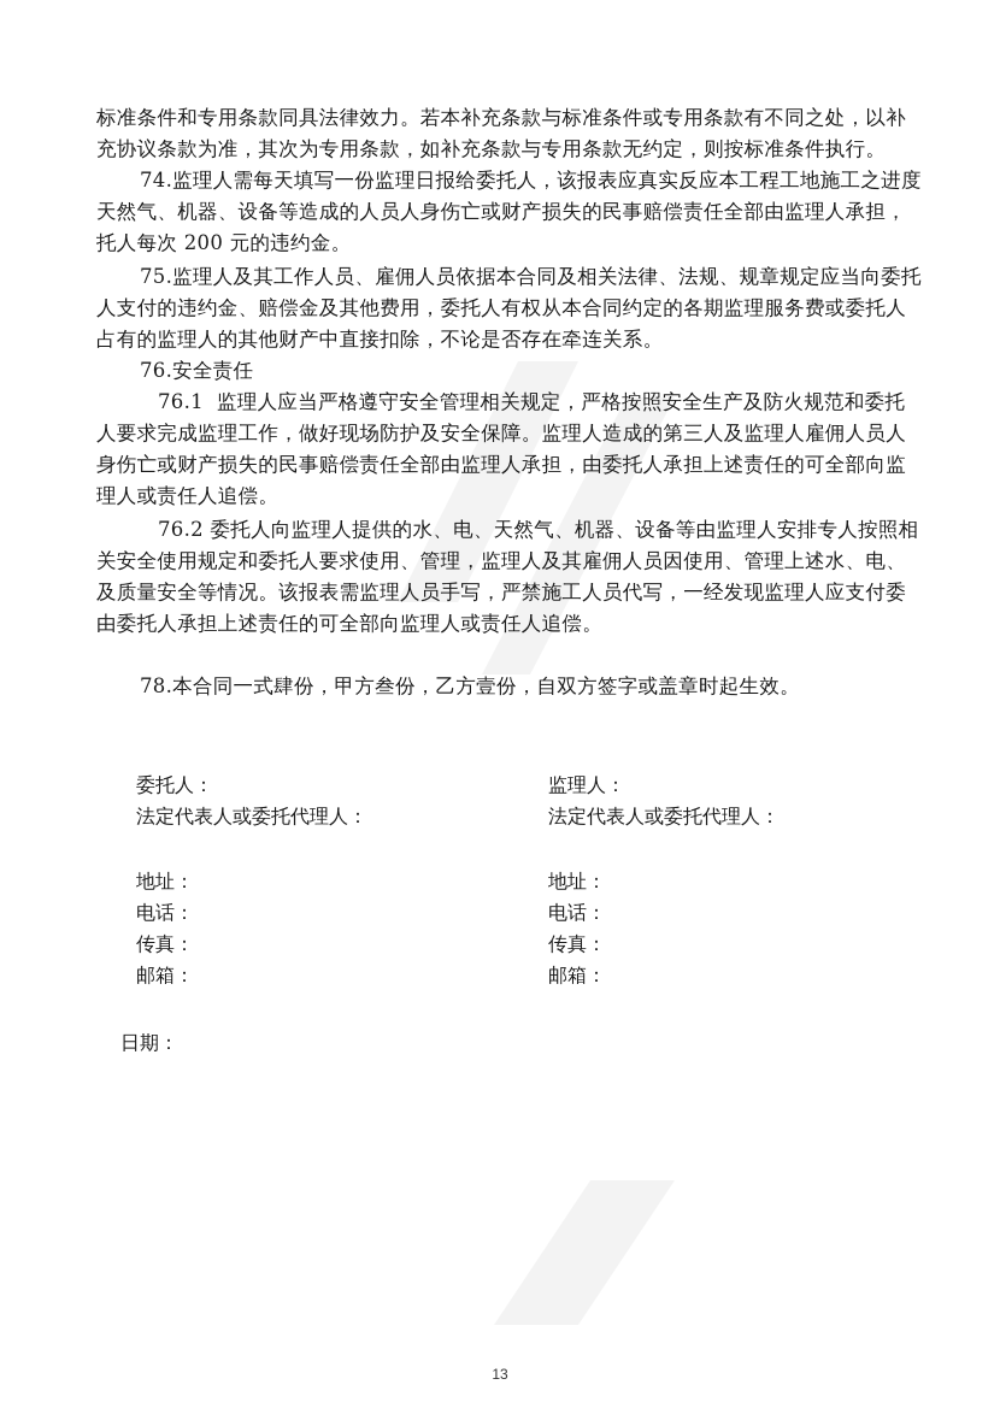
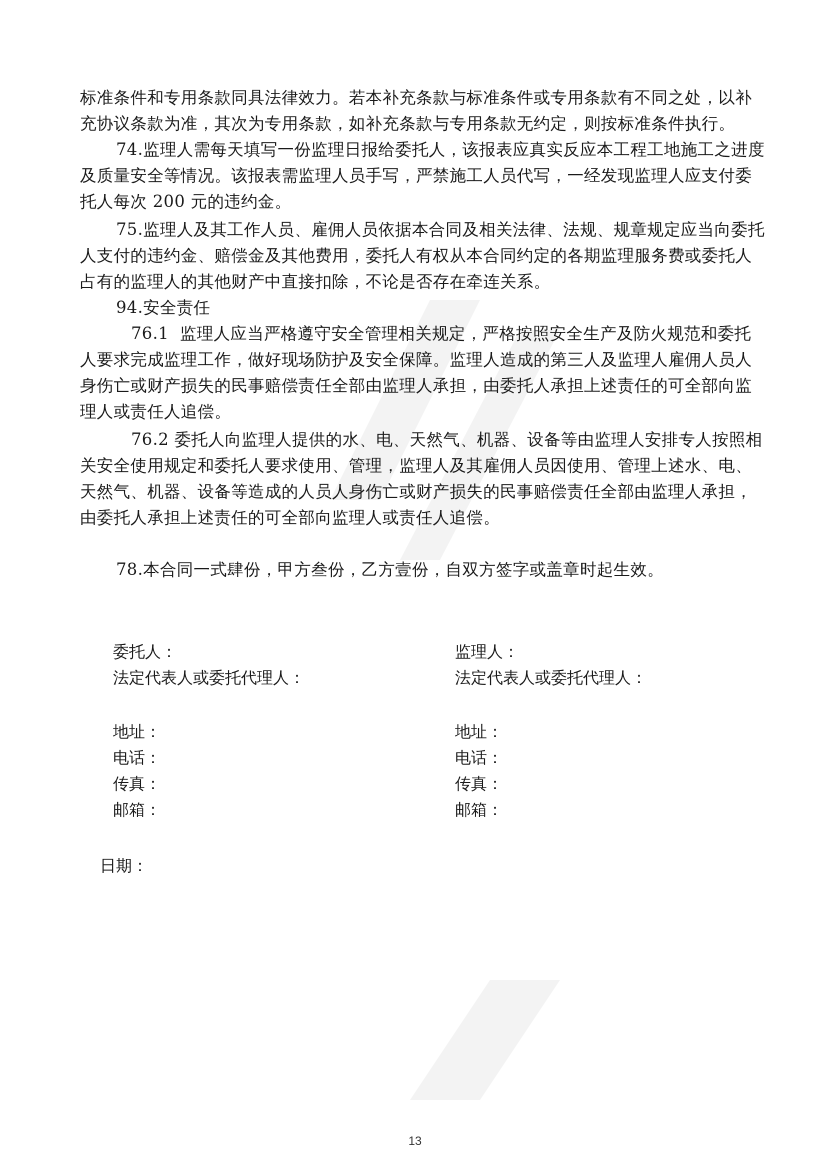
  标准条件和专用条款同具法律效力。若本补充条款与标准条件或专用条款有不同之处，以补
  充协议条款为准，其次为专用条款，如补充条款与专用条款无约定，则按标准条件执行。
  74.监理人需每天填写一份监理日报给委托人，该报表应真实反应本工程工地施工之进度
- 天然气、机器、设备等造成的人员人身伤亡或财产损失的民事赔偿责任全部由监理人承担，
+ 及质量安全等情况。该报表需监理人员手写，严禁施工人员代写，一经发现监理人应支付委
  托人每次 200 元的违约金。
  75.监理人及其工作人员、雇佣人员依据本合同及相关法律、法规、规章规定应当向委托
  人支付的违约金、赔偿金及其他费用，委托人有权从本合同约定的各期监理服务费或委托人
  占有的监理人的其他财产中直接扣除，不论是否存在牵连关系。
- 76.安全责任
+ 94.安全责任
  76.1 监理人应当严格遵守安全管理相关规定，严格按照安全生产及防火规范和委托
  人要求完成监理工作，做好现场防护及安全保障。监理人造成的第三人及监理人雇佣人员人
  身伤亡或财产损失的民事赔偿责任全部由监理人承担，由委托人承担上述责任的可全部向监
  理人或责任人追偿。
  76.2 委托人向监理人提供的水、电、天然气、机器、设备等由监理人安排专人按照相
  关安全使用规定和委托人要求使用、管理，监理人及其雇佣人员因使用、管理上述水、电、
- 及质量安全等情况。该报表需监理人员手写，严禁施工人员代写，一经发现监理人应支付委
+ 天然气、机器、设备等造成的人员人身伤亡或财产损失的民事赔偿责任全部由监理人承担，
  由委托人承担上述责任的可全部向监理人或责任人追偿。
  78.本合同一式肆份，甲方叁份，乙方壹份，自双方签字或盖章时起生效。
  委托人：
  法定代表人或委托代理人：
  地址：
  电话：
  传真：
  邮箱：
  监理人：
  法定代表人或委托代理人：
  地址：
  电话：
  传真：
  邮箱：
  日期：
  13
